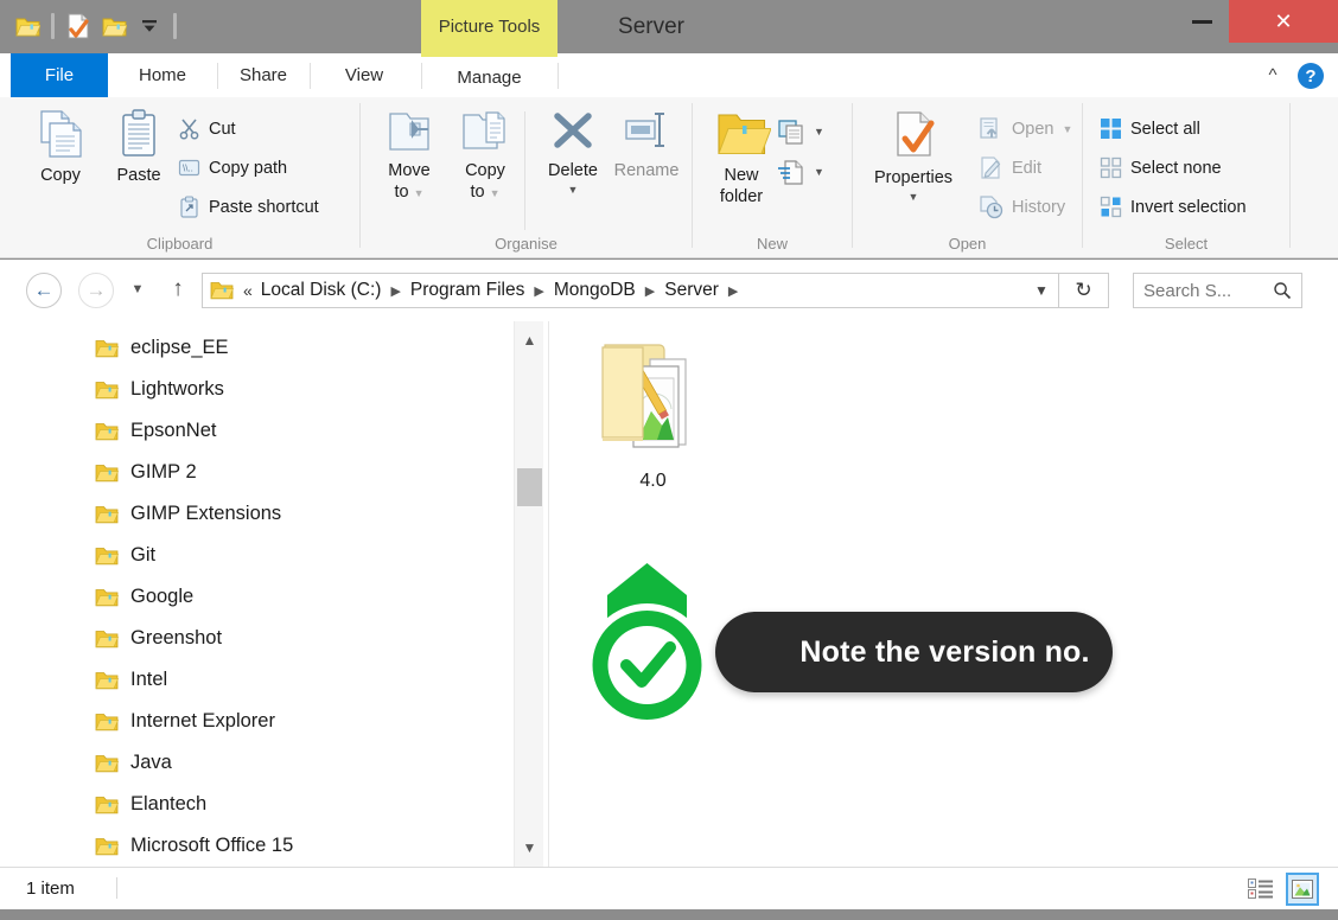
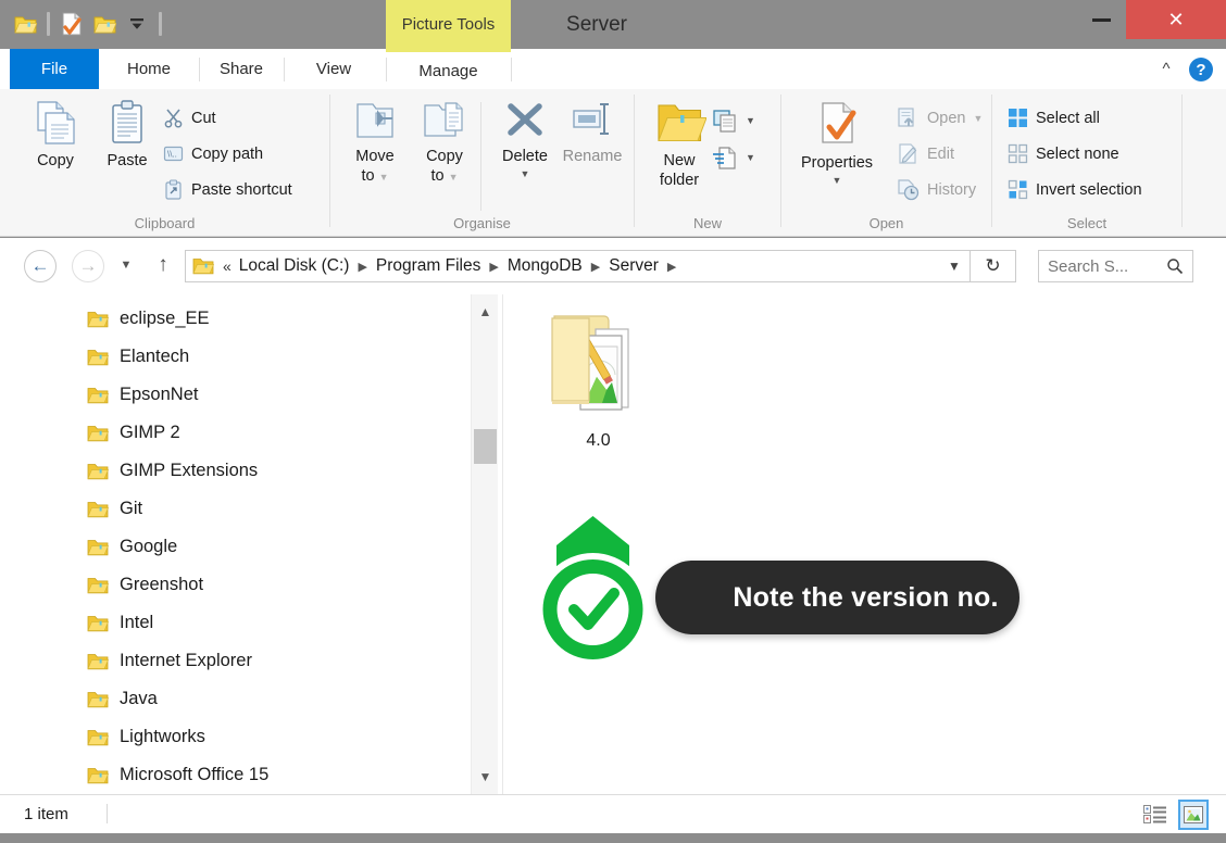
  Picture Tools
  Server
  ✕
  File
  Home
  Share
  View
  Manage
  ^
  ?
  Copy
  Paste
  Cut
  \\..
  Copy path
  Paste shortcut
  Clipboard
  Move
  to ▼
  Copy
  to ▼
  Delete
  ▼
  Rename
  Organise
  New
  folder
  ▼
  ▼
  New
  Properties
  ▼
  Open
  ▼
  Edit
  History
  Open
  Select all
  Select none
  Invert selection
  Select
  ←
  →
  ▼
  ↑
  «
  Local Disk (C:)
  ▶
  Program Files
  ▶
  MongoDB
  ▶
  Server
  ▶
  ▼
  ↻
  Search S...
  eclipse_EE
- Lightworks
+ Elantech
  EpsonNet
  GIMP 2
  GIMP Extensions
  Git
  Google
  Greenshot
  Intel
  Internet Explorer
  Java
- Elantech
+ Lightworks
  Microsoft Office 15
  ▲
  ▼
  4.0
  Note the version no.
  1 item
